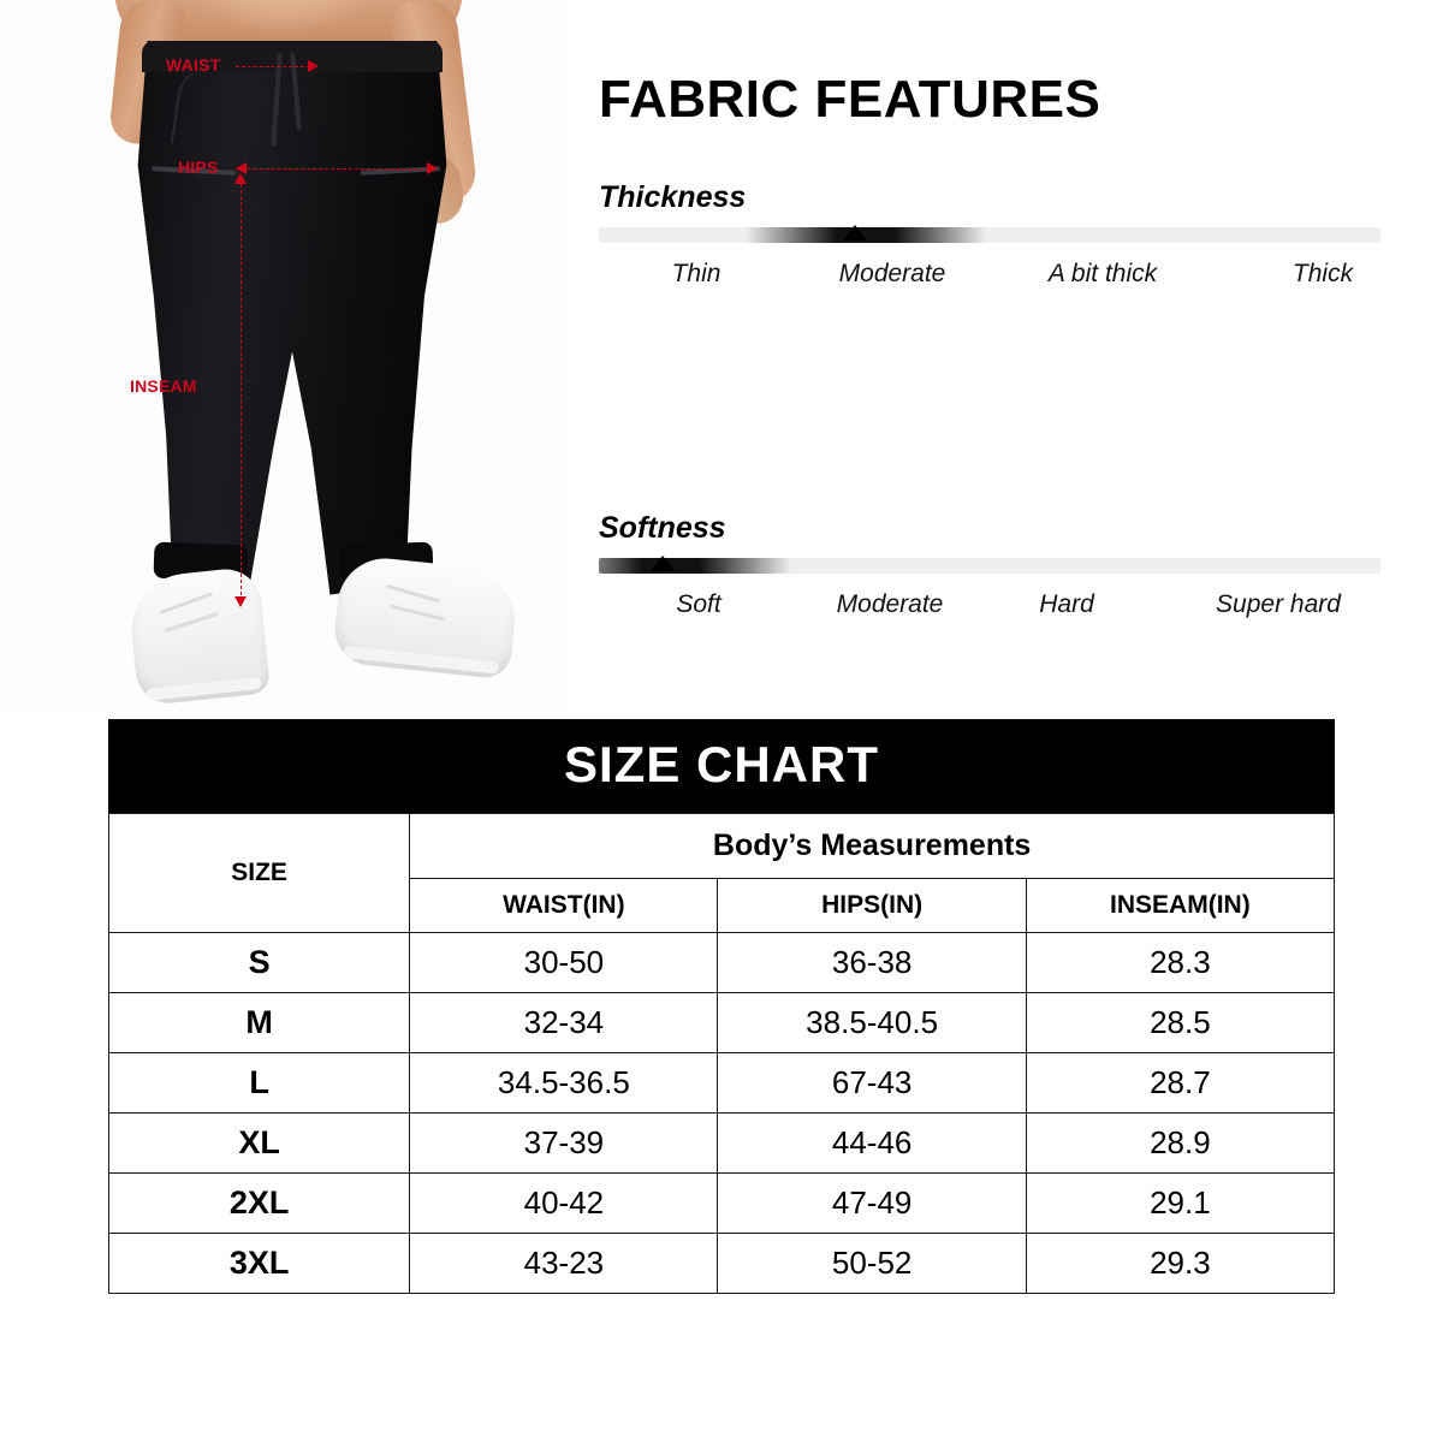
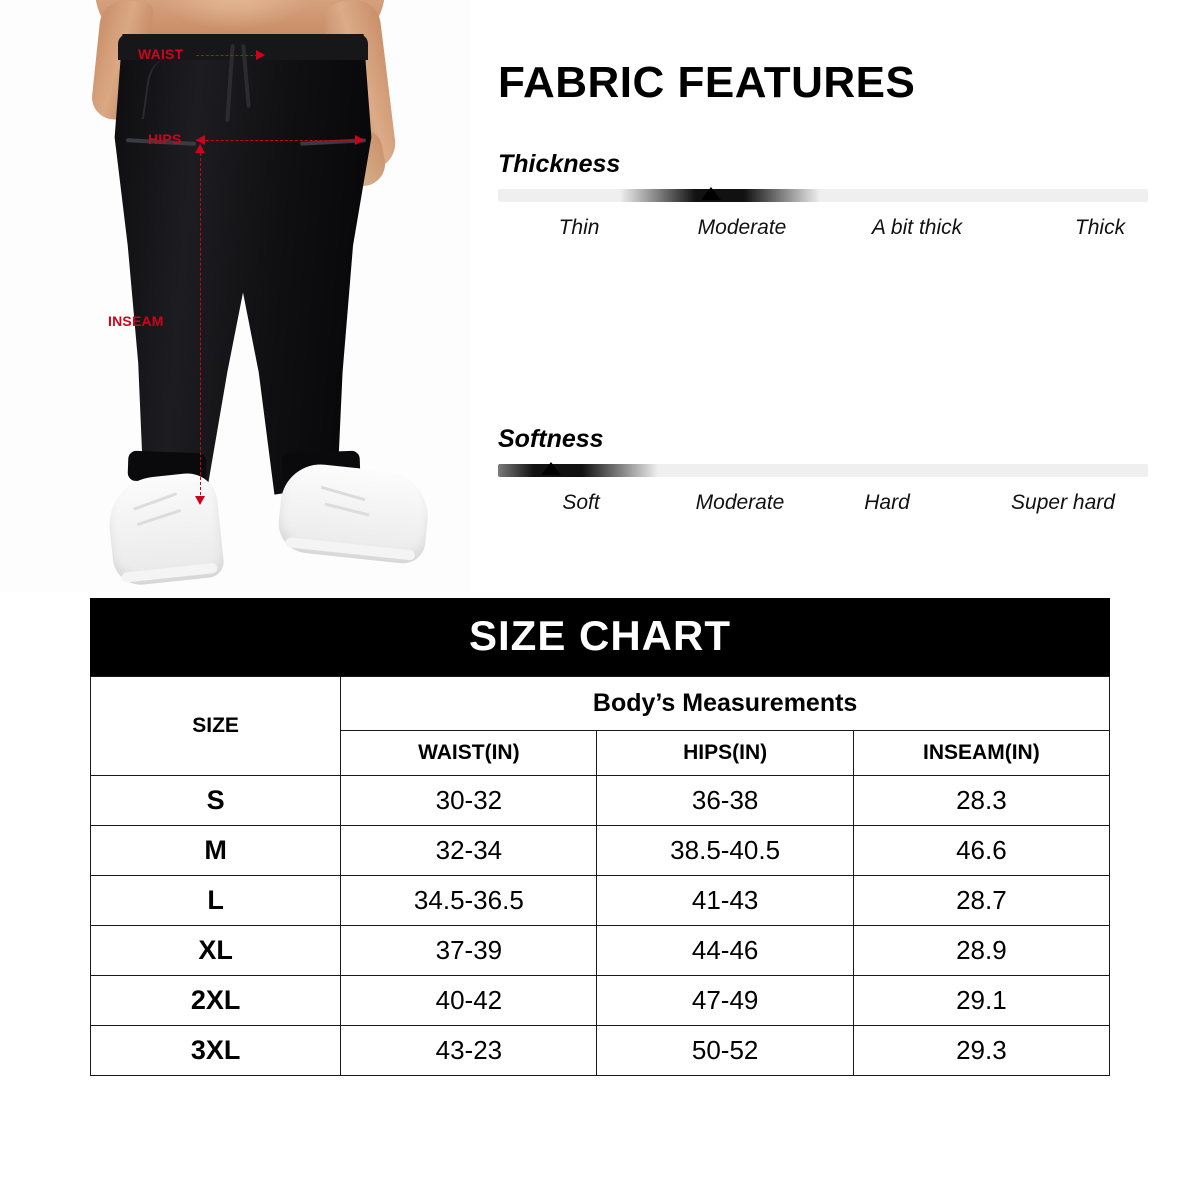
  WAIST
  HIPS
  INSEAM
  FABRIC FEATURES
  Thickness
  Thin
  Moderate
  A bit thick
  Thick
  Softness
  Soft
  Moderate
  Hard
  Super hard
  SIZE CHART
  SIZE	Body’s Measurements
  WAIST(IN)	HIPS(IN)	INSEAM(IN)
- S	30-50	36-38	28.3
+ S	30-32	36-38	28.3
- M	32-34	38.5-40.5	28.5
+ M	32-34	38.5-40.5	46.6
- L	34.5-36.5	67-43	28.7
+ L	34.5-36.5	41-43	28.7
  XL	37-39	44-46	28.9
  2XL	40-42	47-49	29.1
  3XL	43-23	50-52	29.3
